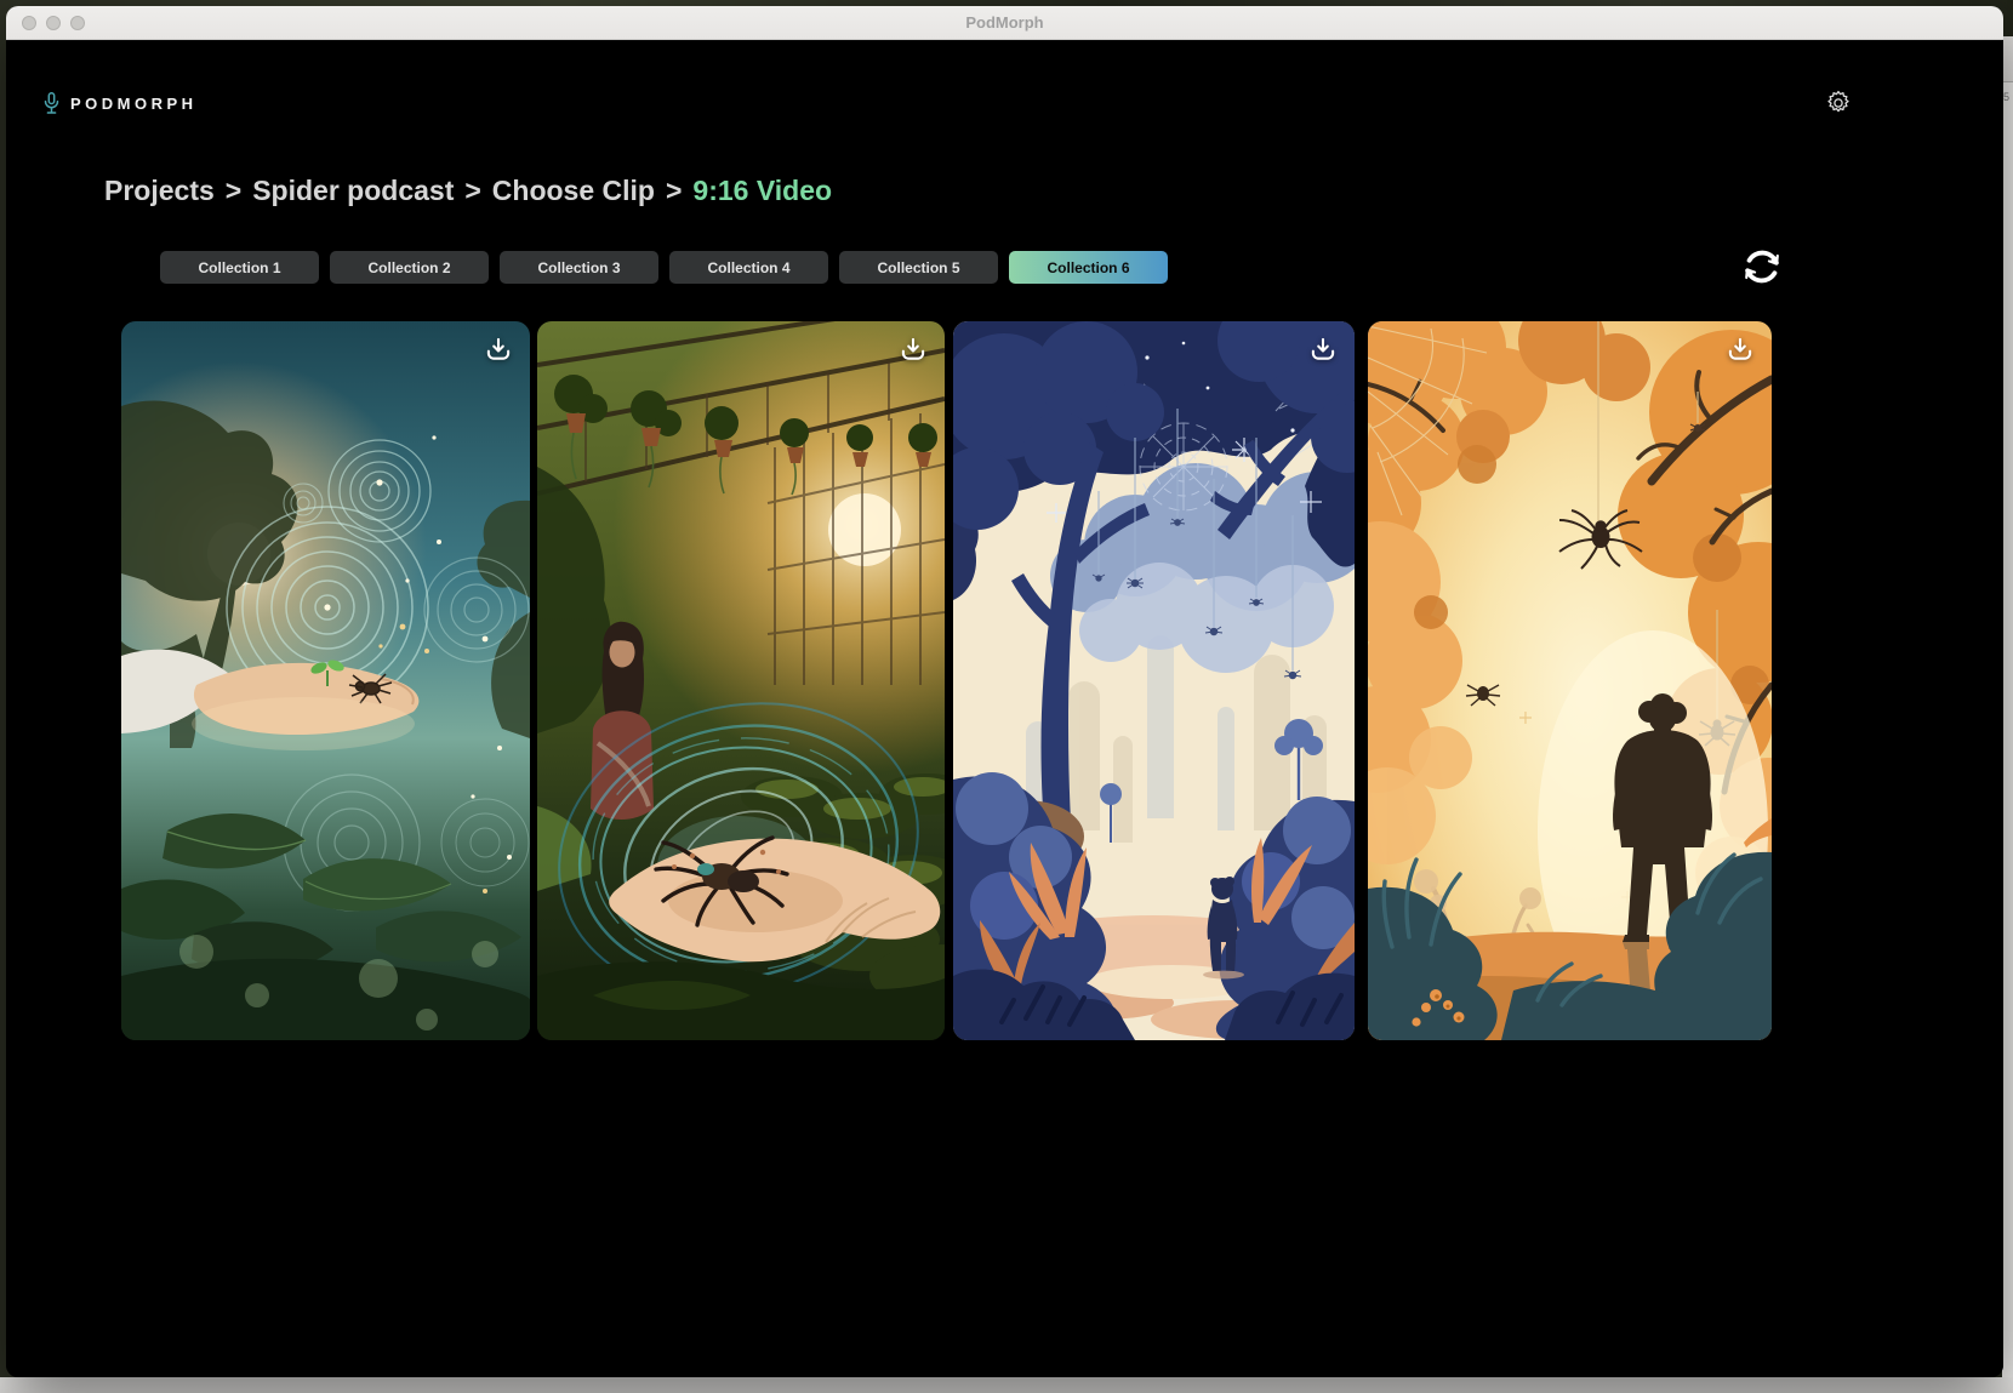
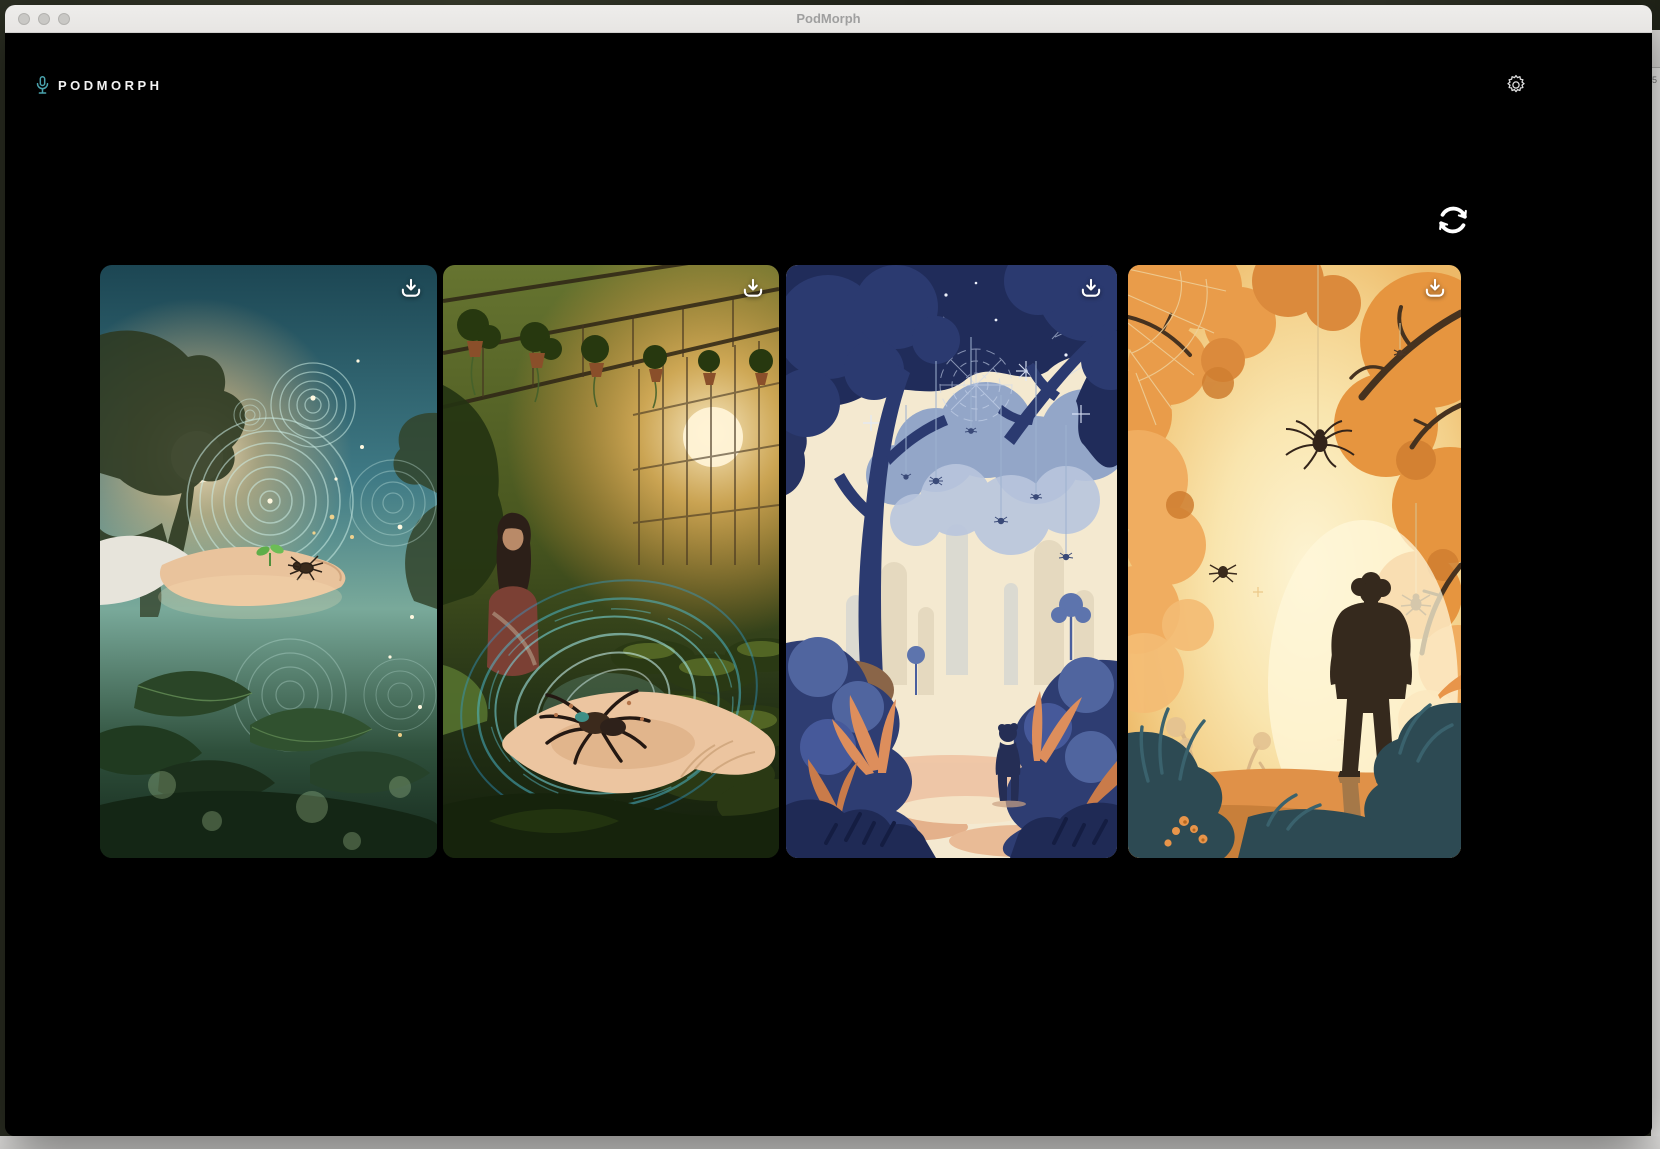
  5
  PodMorph
  PODMORPH
- Projects > Spider podcast > Choose Clip > 9:16 Video
- Collection 1
- Collection 2
- Collection 3
- Collection 4
- Collection 5
- Collection 6
